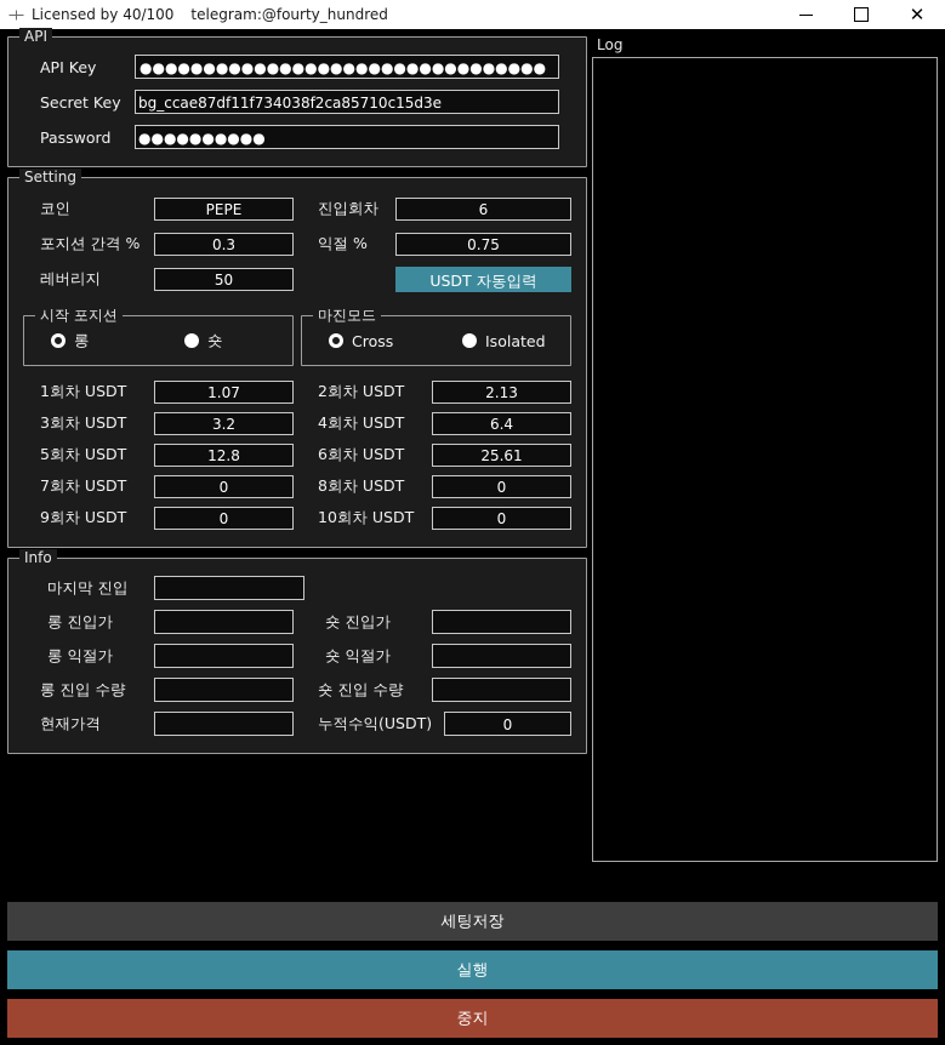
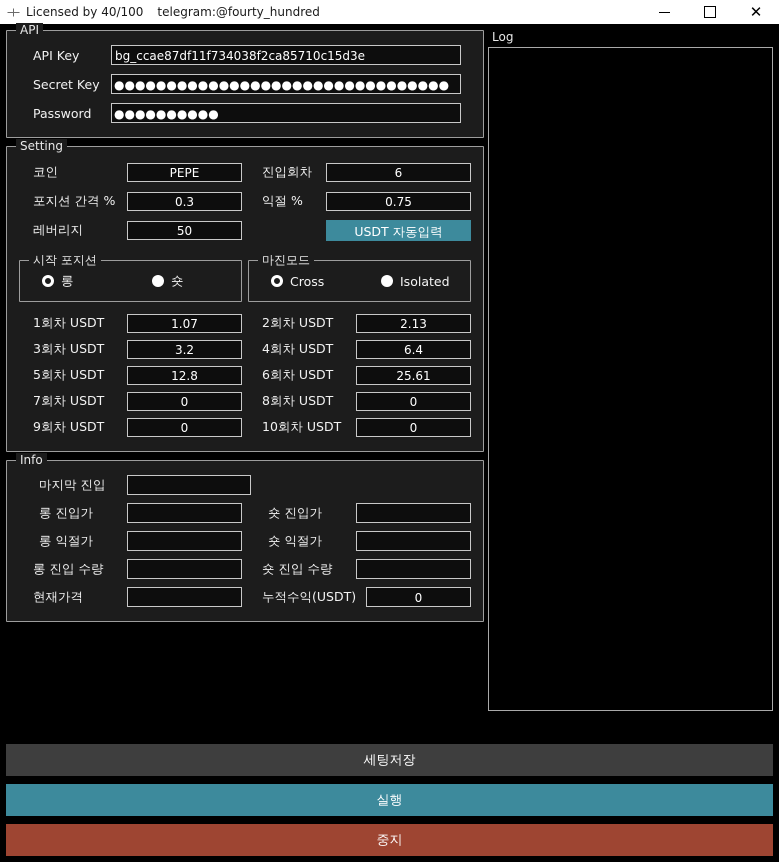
  Licensed by 40/100 telegram:@fourty_hundred
  ✕
  API
  API Key
- ●●●●●●●●●●●●●●●●●●●●●●●●●●●●●●●●
+ bg_ccae87df11f734038f2ca85710c15d3e
  Secret Key
- bg_ccae87df11f734038f2ca85710c15d3e
+ ●●●●●●●●●●●●●●●●●●●●●●●●●●●●●●●●
  Password
  ●●●●●●●●●●
  Setting
  코인
  PEPE
  포지션 간격 %
  0.3
  레버리지
  50
  진입회차
  6
  익절 %
  0.75
  USDT 자동입력
  시작 포지션
  롱
  숏
  마진모드
  Cross
  Isolated
  1회차 USDT
  1.07
  2회차 USDT
  2.13
  3회차 USDT
  3.2
  4회차 USDT
  6.4
  5회차 USDT
  12.8
  6회차 USDT
  25.61
  7회차 USDT
  0
  8회차 USDT
  0
  9회차 USDT
  0
  10회차 USDT
  0
  Info
  마지막 진입
  롱 진입가
  숏 진입가
  롱 익절가
  숏 익절가
  롱 진입 수량
  숏 진입 수량
  현재가격
  누적수익(USDT)
  0
  Log
  세팅저장
  실행
  중지
